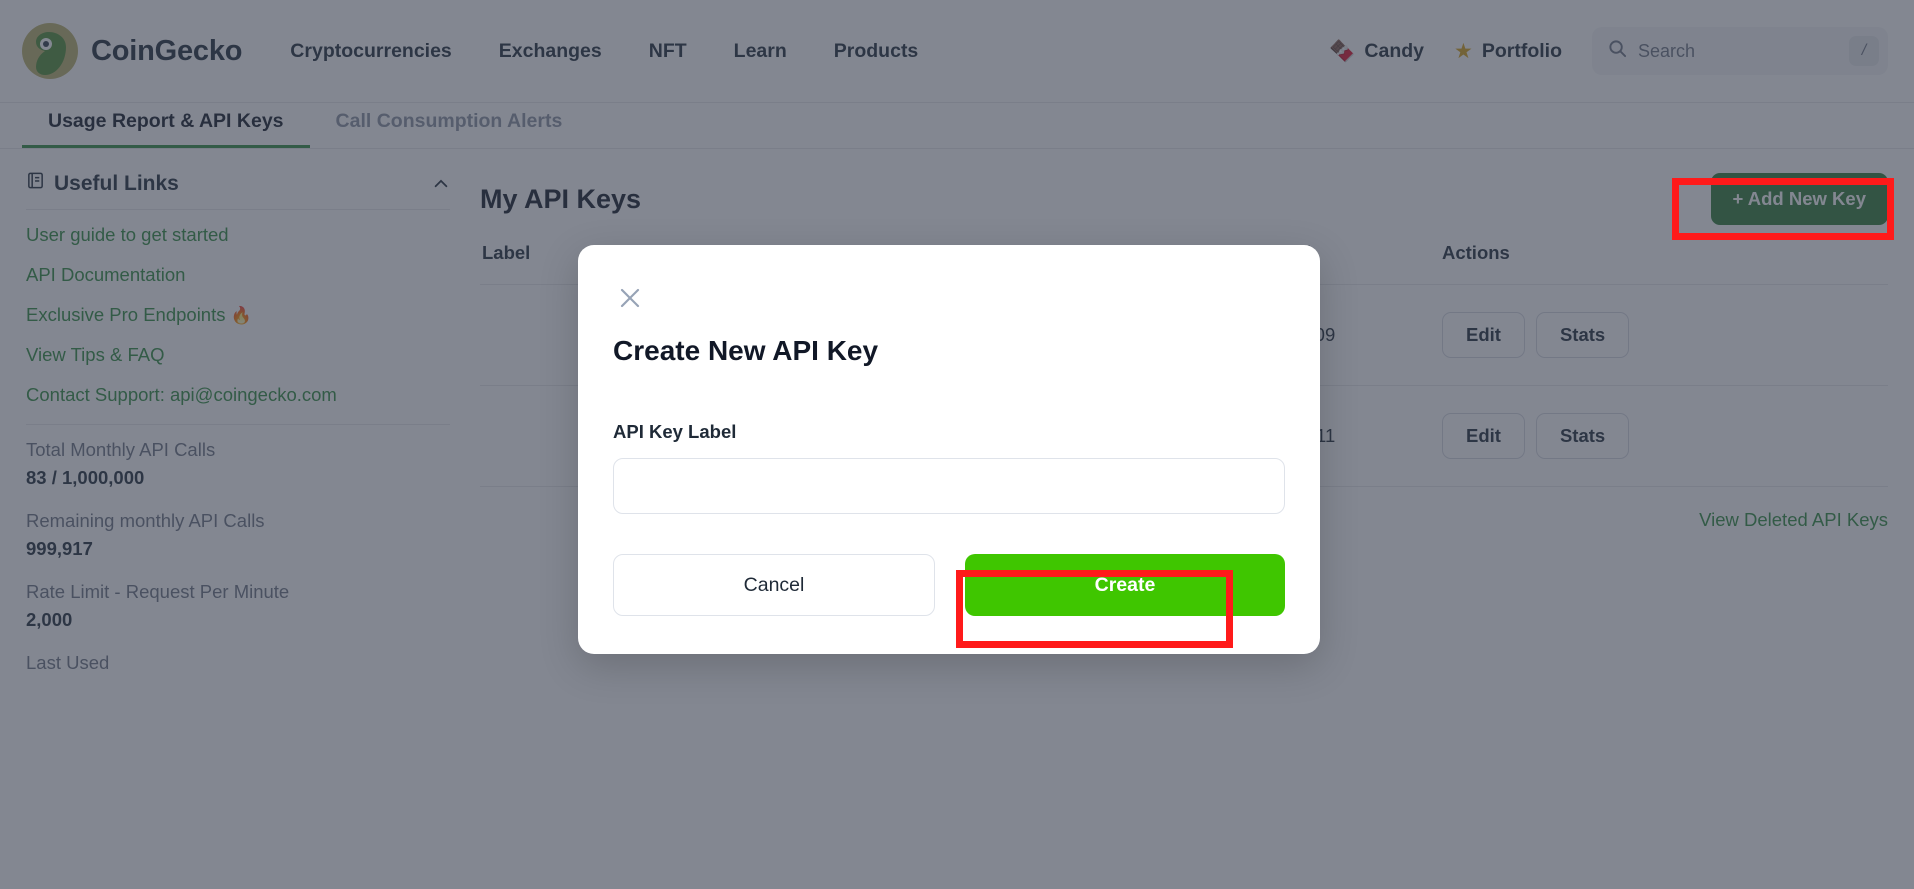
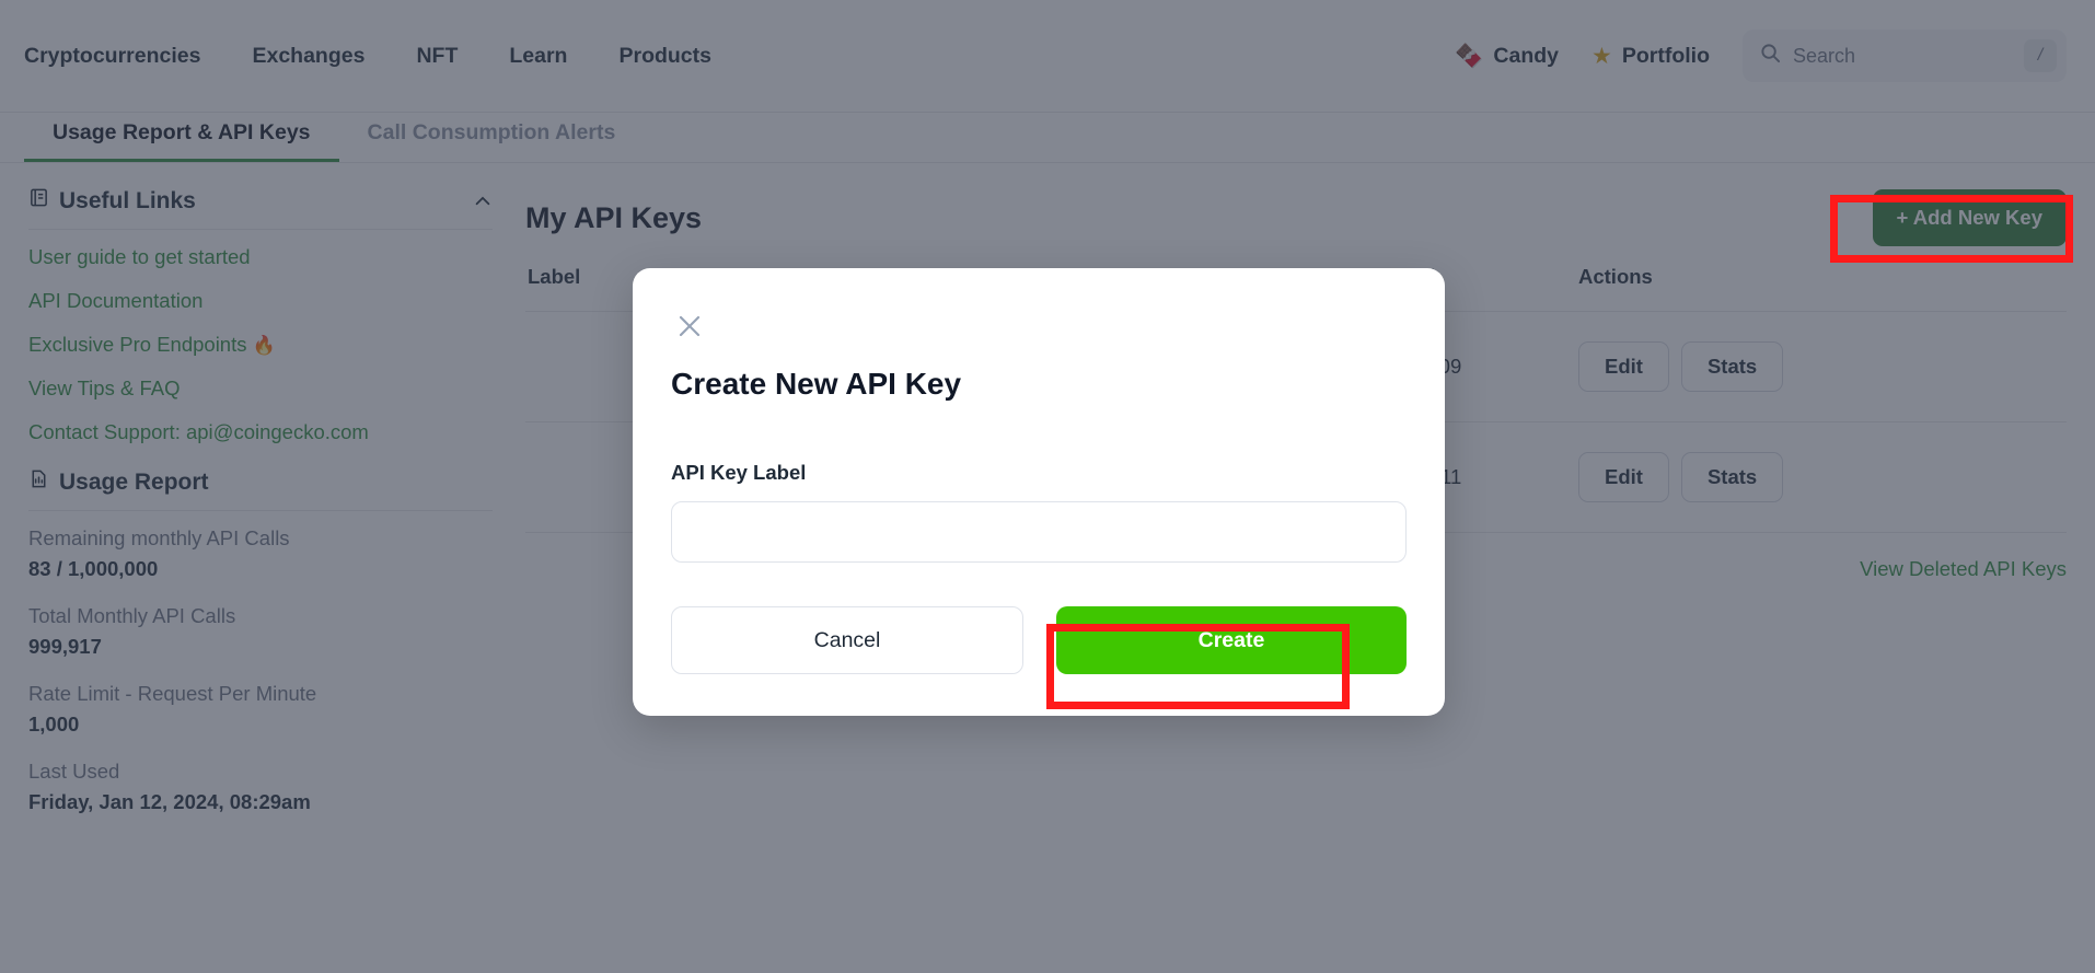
- CoinGecko
  Cryptocurrencies
  Exchanges
  NFT
  Learn
  Products
  🍫
  Candy
  ★
  Portfolio
  Search
  /
  Usage Report & API Keys
  Call Consumption Alerts
  Useful Links
  User guide to get started
  API Documentation
  Exclusive Pro Endpoints 🔥
  View Tips & FAQ
  Contact Support: api@coingecko.com
+ Usage Report
- Total Monthly API Calls
+ Remaining monthly API Calls
  83 / 1,000,000
- Remaining monthly API Calls
+ Total Monthly API Calls
  999,917
  Rate Limit - Request Per Minute
- 2,000
+ 1,000
  Last Used
+ Friday, Jan 12, 2024, 08:29am
  My API Keys
  + Add New Key
  View Deleted API Keys
  Create New API Key
  API Key Label
  Cancel
  Create
